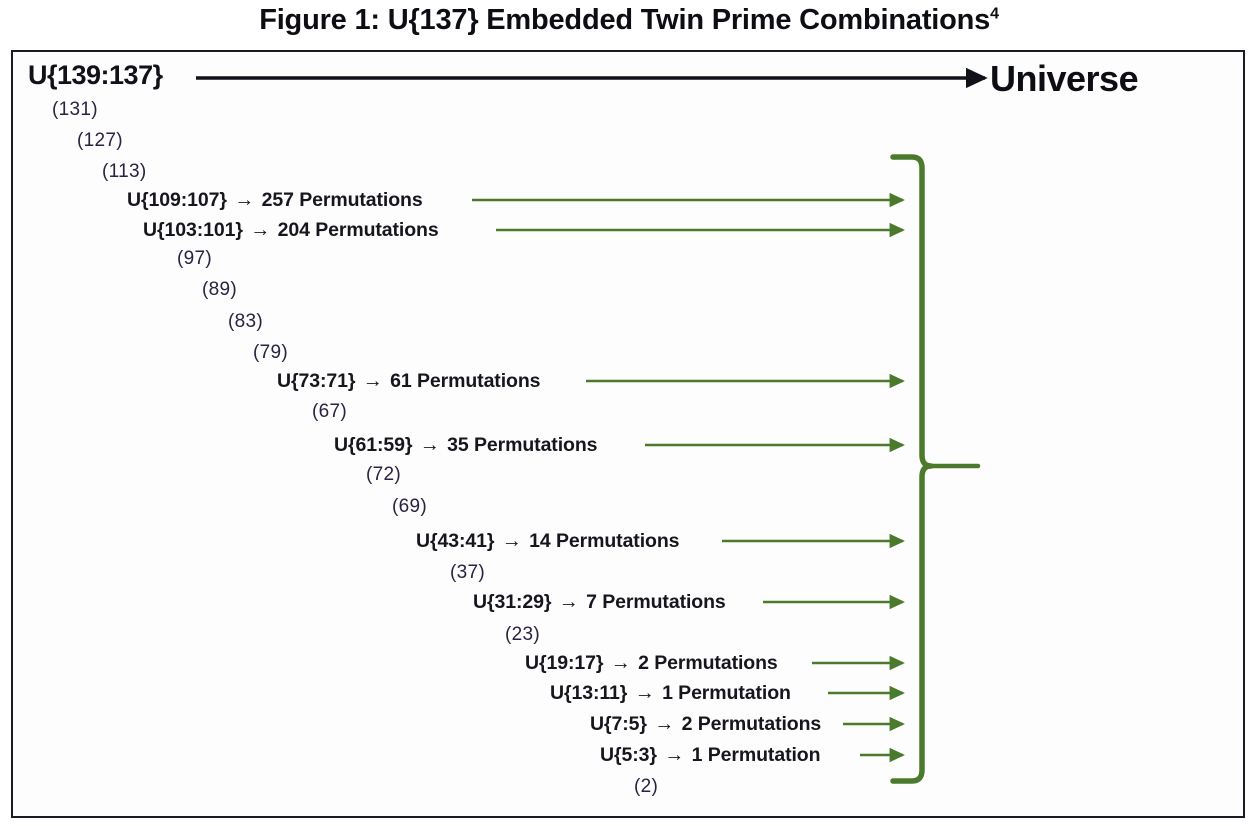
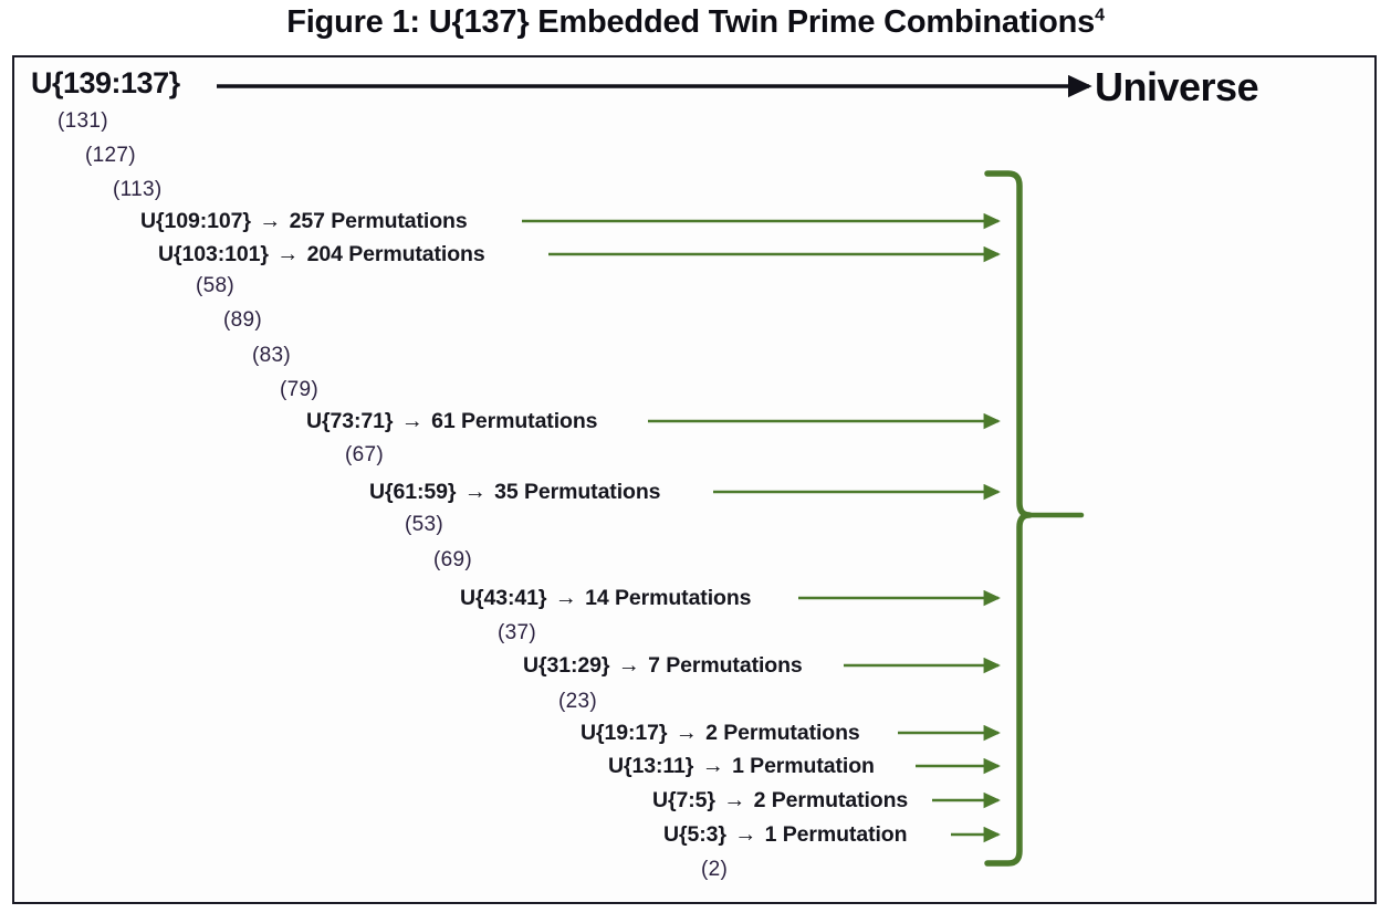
  Figure 1: U{137} Embedded Twin Prime Combinations4
  U{139:137}
  Universe
  (131)
  (127)
  (113)
  U{109:107} → 257 Permutations
  U{103:101} → 204 Permutations
- (97)
+ (58)
  (89)
  (83)
  (79)
  U{73:71} → 61 Permutations
  (67)
  U{61:59} → 35 Permutations
- (72)
+ (53)
  (69)
  U{43:41} → 14 Permutations
  (37)
  U{31:29} → 7 Permutations
  (23)
  U{19:17} → 2 Permutations
  U{13:11} → 1 Permutation
  U{7:5} → 2 Permutations
  U{5:3} → 1 Permutation
  (2)
